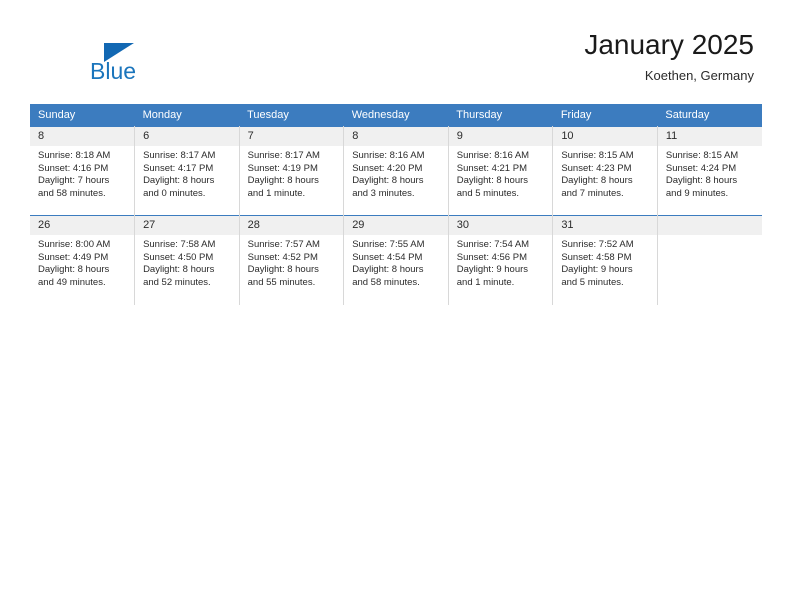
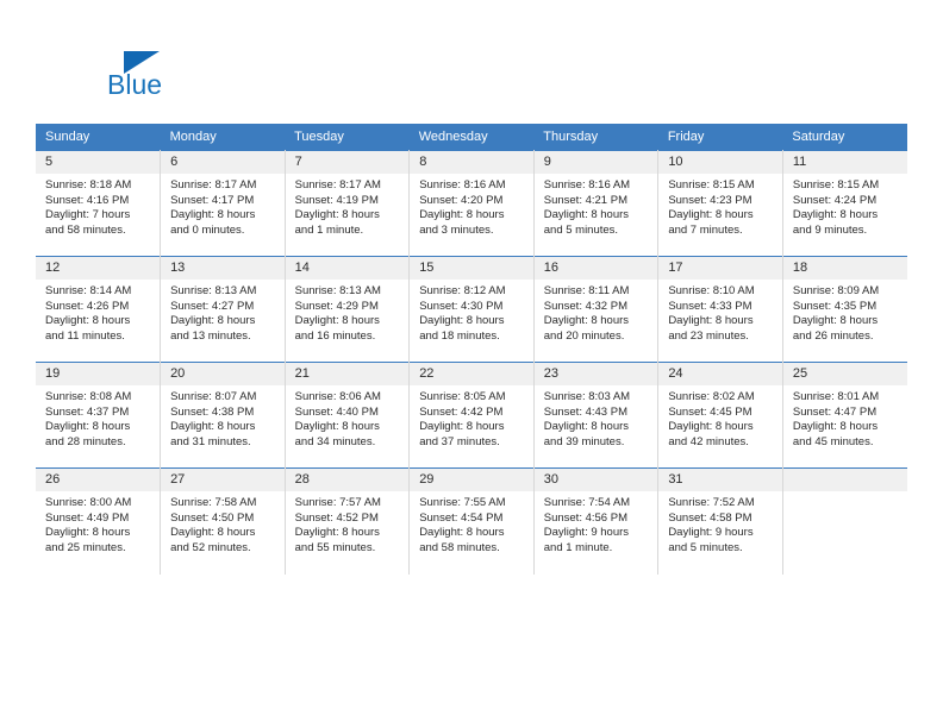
  Blue
- January 2025
- Koethen, Germany
  Sunday	Monday	Tuesday	Wednesday	Thursday	Friday	Saturday
- 8Sunrise: 8:18 AMSunset: 4:16 PMDaylight: 7 hoursand 58 minutes.	6Sunrise: 8:17 AMSunset: 4:17 PMDaylight: 8 hoursand 0 minutes.	7Sunrise: 8:17 AMSunset: 4:19 PMDaylight: 8 hoursand 1 minute.	8Sunrise: 8:16 AMSunset: 4:20 PMDaylight: 8 hoursand 3 minutes.	9Sunrise: 8:16 AMSunset: 4:21 PMDaylight: 8 hoursand 5 minutes.	10Sunrise: 8:15 AMSunset: 4:23 PMDaylight: 8 hoursand 7 minutes.	11Sunrise: 8:15 AMSunset: 4:24 PMDaylight: 8 hoursand 9 minutes.
+ 5Sunrise: 8:18 AMSunset: 4:16 PMDaylight: 7 hoursand 58 minutes.	6Sunrise: 8:17 AMSunset: 4:17 PMDaylight: 8 hoursand 0 minutes.	7Sunrise: 8:17 AMSunset: 4:19 PMDaylight: 8 hoursand 1 minute.	8Sunrise: 8:16 AMSunset: 4:20 PMDaylight: 8 hoursand 3 minutes.	9Sunrise: 8:16 AMSunset: 4:21 PMDaylight: 8 hoursand 5 minutes.	10Sunrise: 8:15 AMSunset: 4:23 PMDaylight: 8 hoursand 7 minutes.	11Sunrise: 8:15 AMSunset: 4:24 PMDaylight: 8 hoursand 9 minutes.
+ 12Sunrise: 8:14 AMSunset: 4:26 PMDaylight: 8 hoursand 11 minutes.	13Sunrise: 8:13 AMSunset: 4:27 PMDaylight: 8 hoursand 13 minutes.	14Sunrise: 8:13 AMSunset: 4:29 PMDaylight: 8 hoursand 16 minutes.	15Sunrise: 8:12 AMSunset: 4:30 PMDaylight: 8 hoursand 18 minutes.	16Sunrise: 8:11 AMSunset: 4:32 PMDaylight: 8 hoursand 20 minutes.	17Sunrise: 8:10 AMSunset: 4:33 PMDaylight: 8 hoursand 23 minutes.	18Sunrise: 8:09 AMSunset: 4:35 PMDaylight: 8 hoursand 26 minutes.
+ 19Sunrise: 8:08 AMSunset: 4:37 PMDaylight: 8 hoursand 28 minutes.	20Sunrise: 8:07 AMSunset: 4:38 PMDaylight: 8 hoursand 31 minutes.	21Sunrise: 8:06 AMSunset: 4:40 PMDaylight: 8 hoursand 34 minutes.	22Sunrise: 8:05 AMSunset: 4:42 PMDaylight: 8 hoursand 37 minutes.	23Sunrise: 8:03 AMSunset: 4:43 PMDaylight: 8 hoursand 39 minutes.	24Sunrise: 8:02 AMSunset: 4:45 PMDaylight: 8 hoursand 42 minutes.	25Sunrise: 8:01 AMSunset: 4:47 PMDaylight: 8 hoursand 45 minutes.
- 26Sunrise: 8:00 AMSunset: 4:49 PMDaylight: 8 hoursand 49 minutes.	27Sunrise: 7:58 AMSunset: 4:50 PMDaylight: 8 hoursand 52 minutes.	28Sunrise: 7:57 AMSunset: 4:52 PMDaylight: 8 hoursand 55 minutes.	29Sunrise: 7:55 AMSunset: 4:54 PMDaylight: 8 hoursand 58 minutes.	30Sunrise: 7:54 AMSunset: 4:56 PMDaylight: 9 hoursand 1 minute.	31Sunrise: 7:52 AMSunset: 4:58 PMDaylight: 9 hoursand 5 minutes.
+ 26Sunrise: 8:00 AMSunset: 4:49 PMDaylight: 8 hoursand 25 minutes.	27Sunrise: 7:58 AMSunset: 4:50 PMDaylight: 8 hoursand 52 minutes.	28Sunrise: 7:57 AMSunset: 4:52 PMDaylight: 8 hoursand 55 minutes.	29Sunrise: 7:55 AMSunset: 4:54 PMDaylight: 8 hoursand 58 minutes.	30Sunrise: 7:54 AMSunset: 4:56 PMDaylight: 9 hoursand 1 minute.	31Sunrise: 7:52 AMSunset: 4:58 PMDaylight: 9 hoursand 5 minutes.
